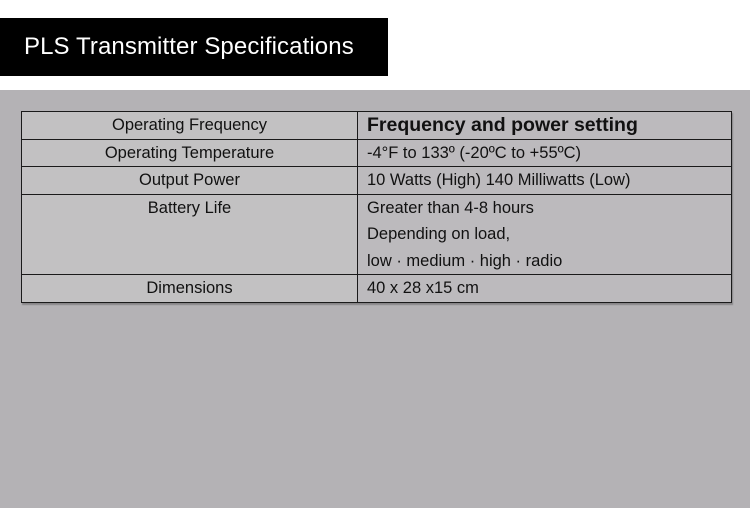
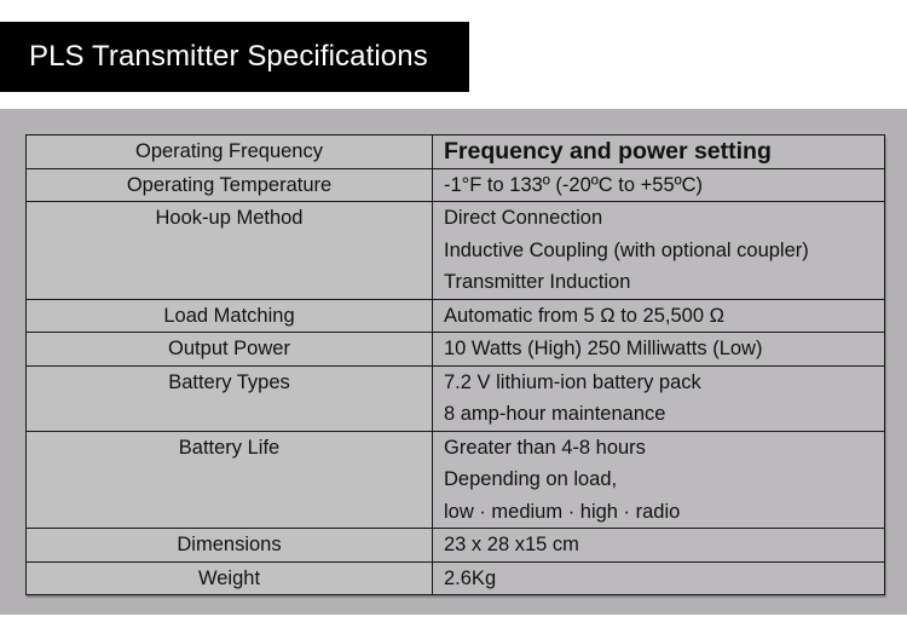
  PLS Transmitter Specifications
  Operating Frequency	Frequency and power setting
- Operating Temperature	-4°F to 133º (-20ºC to +55ºC)
+ Operating Temperature	-1°F to 133º (-20ºC to +55ºC)
+ Hook-up Method	Direct Connection Inductive Coupling (with optional coupler) Transmitter Induction
+ Load Matching	Automatic from 5 Ω to 25,500 Ω
- Output Power	10 Watts (High) 140 Milliwatts (Low)
+ Output Power	10 Watts (High) 250 Milliwatts (Low)
+ Battery Types	7.2 V lithium-ion battery pack 8 amp-hour maintenance
  Battery Life	Greater than 4-8 hours Depending on load, low · medium · high · radio
- Dimensions	40 x 28 x15 cm
+ Dimensions	23 x 28 x15 cm
+ Weight	2.6Kg
